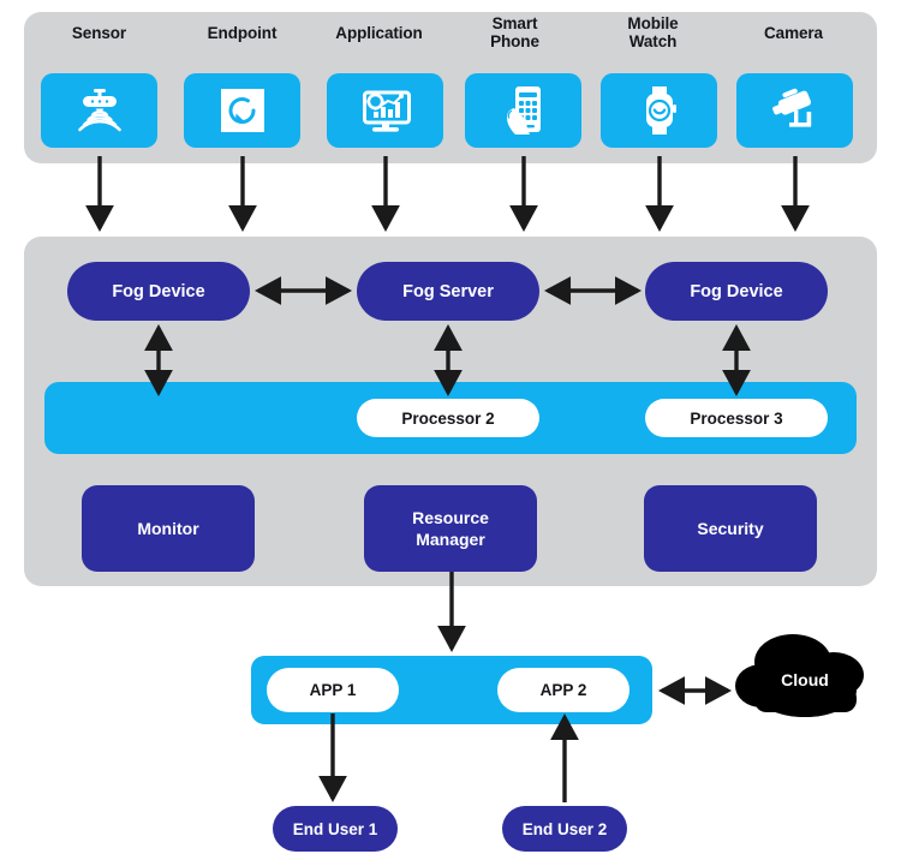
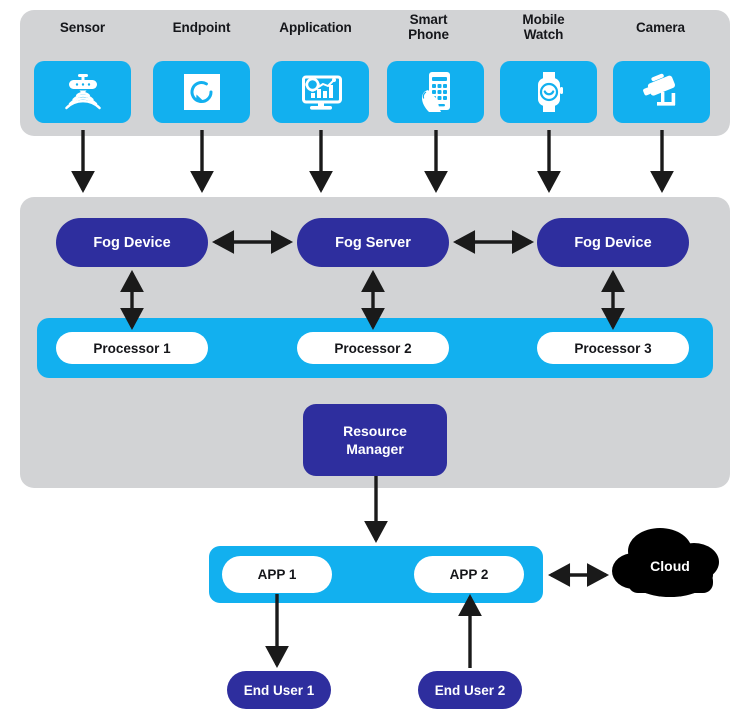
  Sensor
  Endpoint
  Application
  Smart
  Phone
  Mobile
  Watch
  Camera
  Fog Device
  Fog Server
  Fog Device
+ Processor 1
  Processor 2
  Processor 3
- Monitor
  Resource
  Manager
- Security
  APP 1
  APP 2
  Cloud
  End User 1
  End User 2
